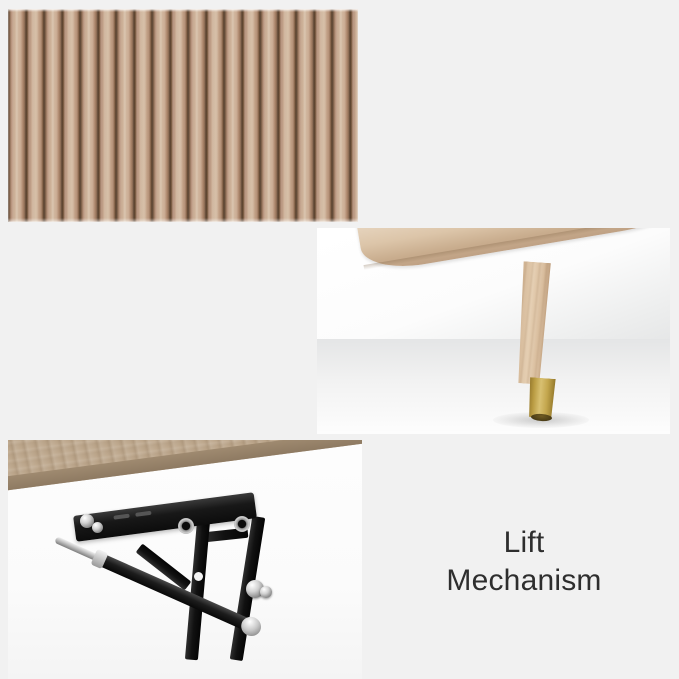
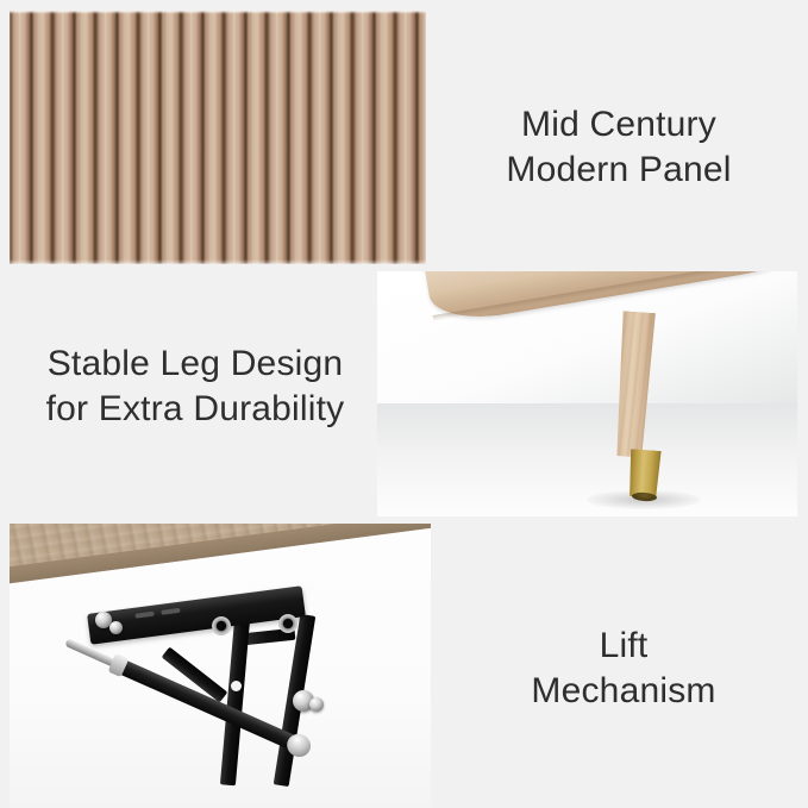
+ Mid Century
+ Modern Panel
+ Stable Leg Design
+ for Extra Durability
  Lift
  Mechanism
